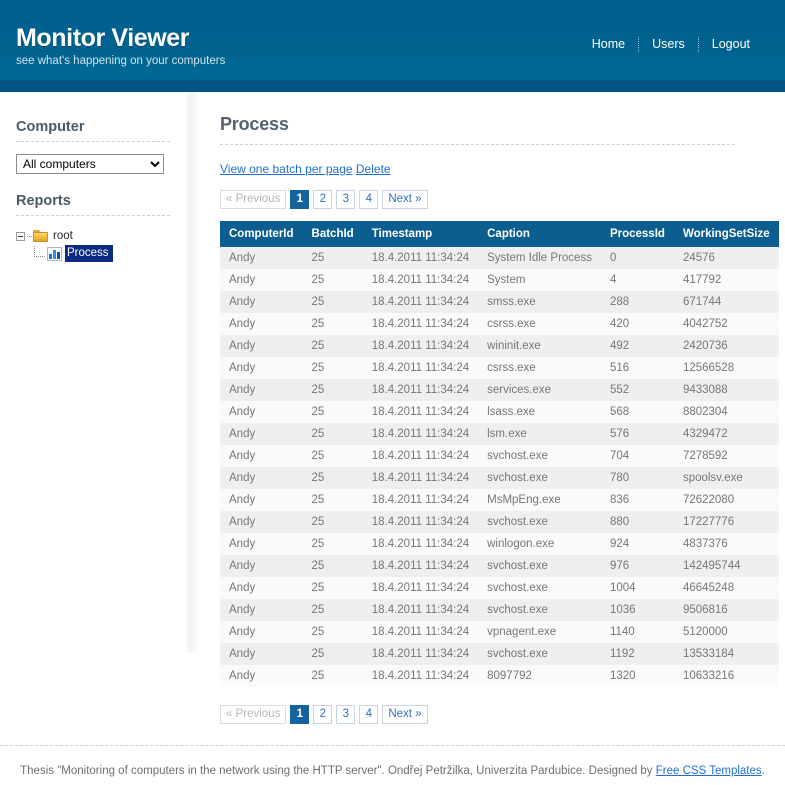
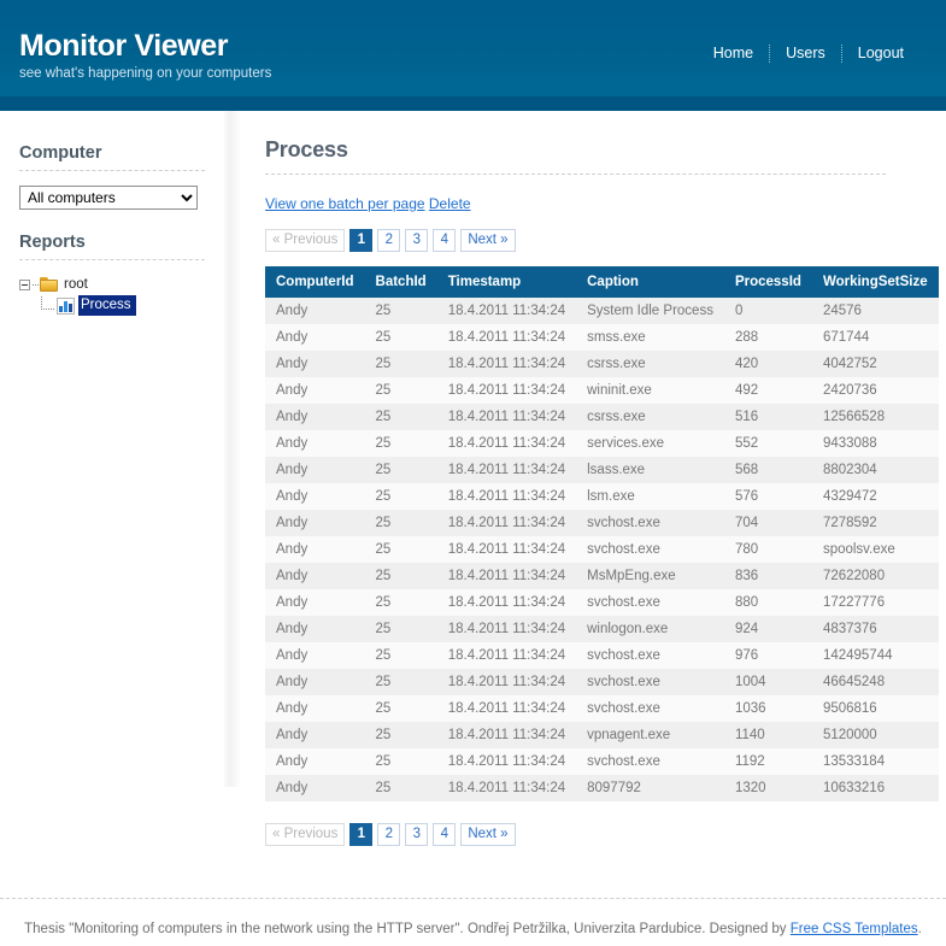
  Monitor Viewer
  see what's happening on your computers
  Home
  Users
  Logout
  Computer
  All computers
  Reports
  root
  Process
  Process
  View one batch per page Delete
  « Previous
  1
  2
  3
  4
  Next »
  ComputerId	BatchId	Timestamp	Caption	ProcessId	WorkingSetSize
  Andy	25	18.4.2011 11:34:24	System Idle Process	0	24576
- Andy	25	18.4.2011 11:34:24	System	4	417792
  Andy	25	18.4.2011 11:34:24	smss.exe	288	671744
  Andy	25	18.4.2011 11:34:24	csrss.exe	420	4042752
  Andy	25	18.4.2011 11:34:24	wininit.exe	492	2420736
  Andy	25	18.4.2011 11:34:24	csrss.exe	516	12566528
  Andy	25	18.4.2011 11:34:24	services.exe	552	9433088
  Andy	25	18.4.2011 11:34:24	lsass.exe	568	8802304
  Andy	25	18.4.2011 11:34:24	lsm.exe	576	4329472
  Andy	25	18.4.2011 11:34:24	svchost.exe	704	7278592
  Andy	25	18.4.2011 11:34:24	svchost.exe	780	spoolsv.exe
  Andy	25	18.4.2011 11:34:24	MsMpEng.exe	836	72622080
  Andy	25	18.4.2011 11:34:24	svchost.exe	880	17227776
  Andy	25	18.4.2011 11:34:24	winlogon.exe	924	4837376
  Andy	25	18.4.2011 11:34:24	svchost.exe	976	142495744
  Andy	25	18.4.2011 11:34:24	svchost.exe	1004	46645248
  Andy	25	18.4.2011 11:34:24	svchost.exe	1036	9506816
  Andy	25	18.4.2011 11:34:24	vpnagent.exe	1140	5120000
  Andy	25	18.4.2011 11:34:24	svchost.exe	1192	13533184
  Andy	25	18.4.2011 11:34:24	8097792	1320	10633216
  « Previous
  1
  2
  3
  4
  Next »
  Thesis "Monitoring of computers in the network using the HTTP server". Ondřej Petržilka, Univerzita Pardubice. Designed by Free CSS Templates.
